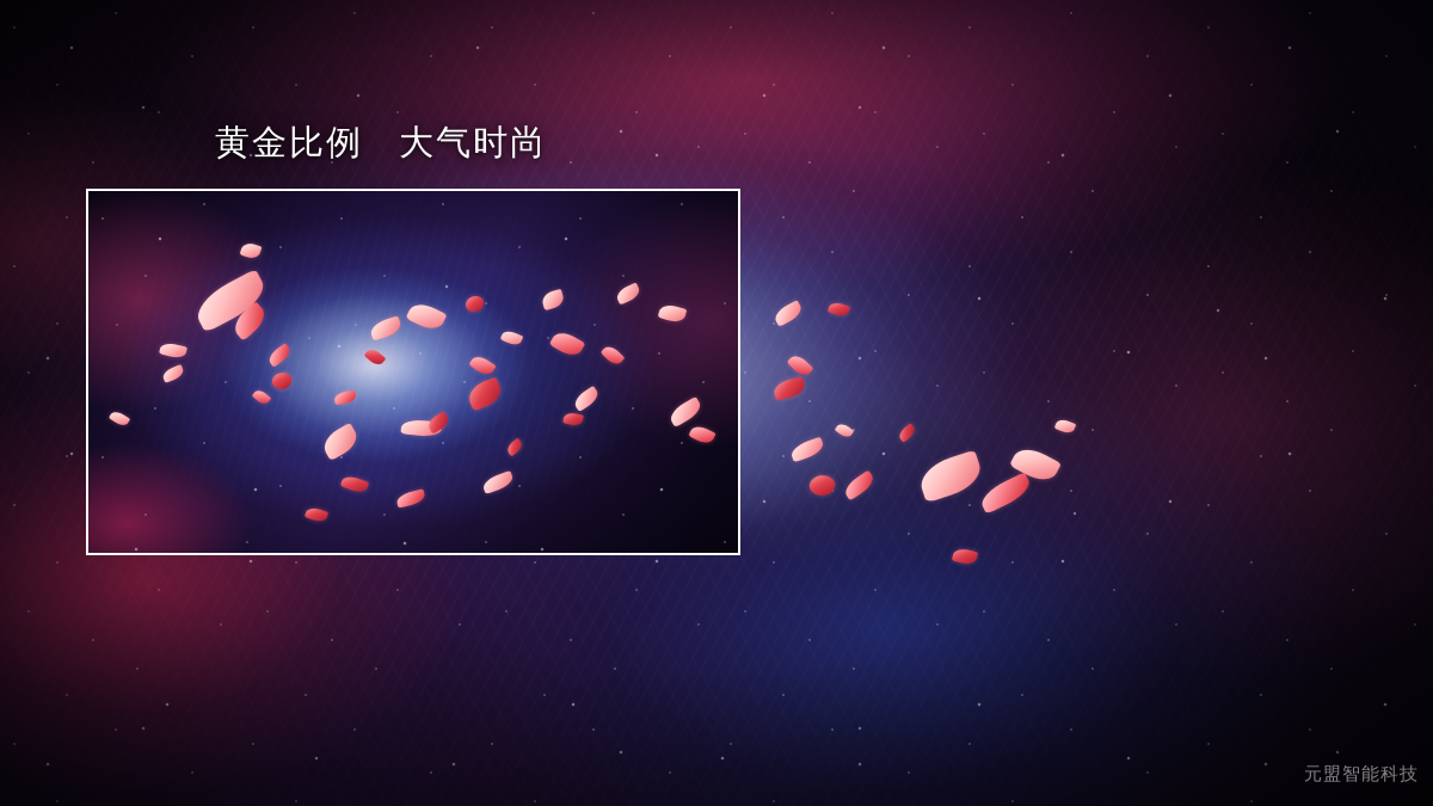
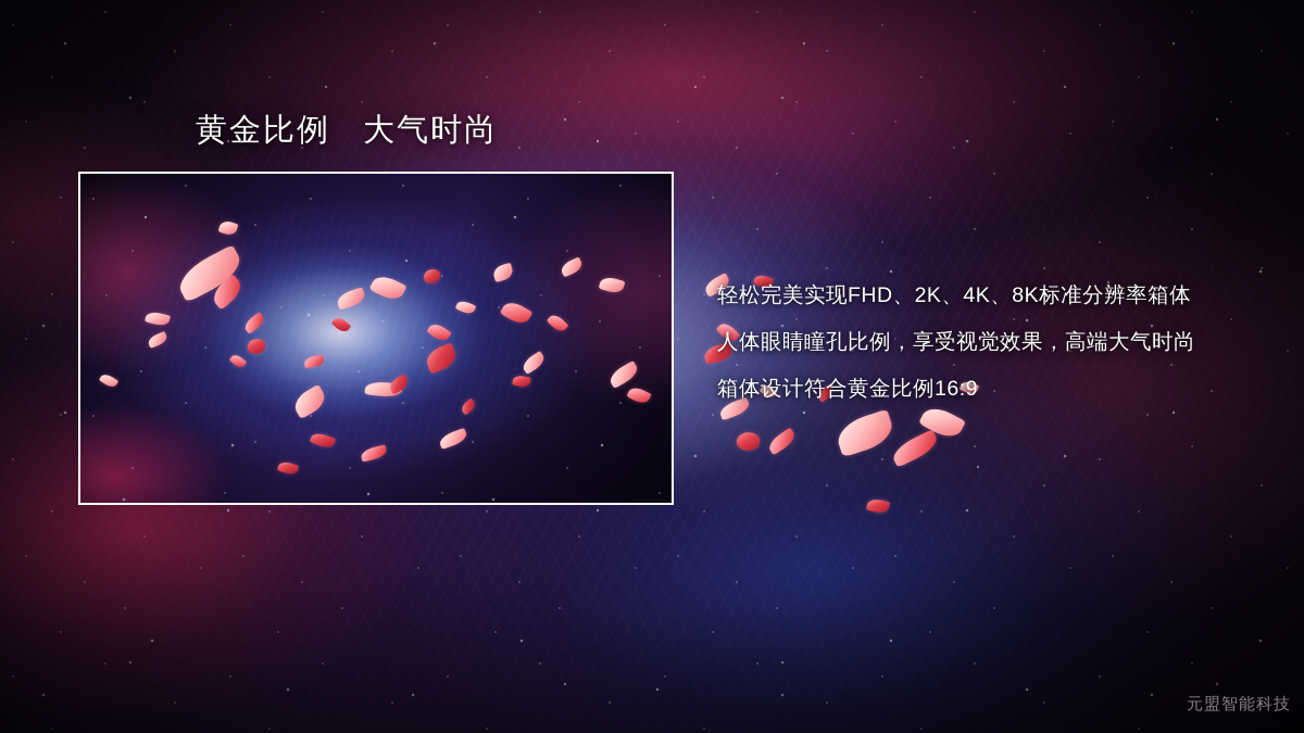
  黄金比例 大气时尚
+ 轻松完美实现FHD、2K、4K、8K标准分辨率箱体
+ 人体眼睛瞳孔比例，享受视觉效果，高端大气时尚
+ 箱体设计符合黄金比例16:9
  元盟智能科技
